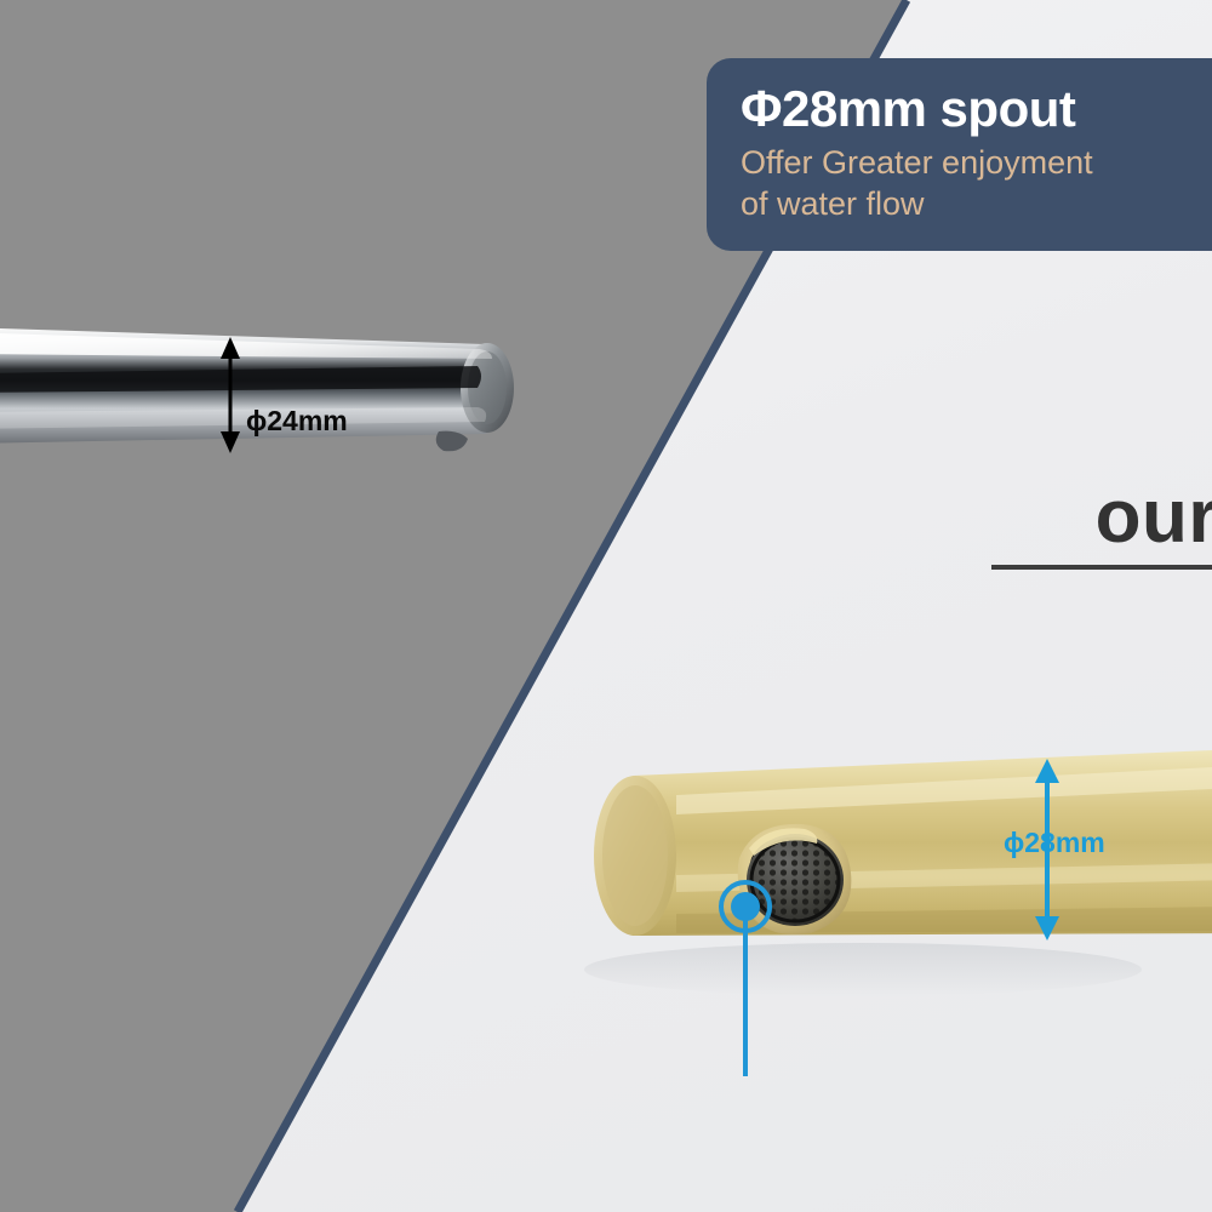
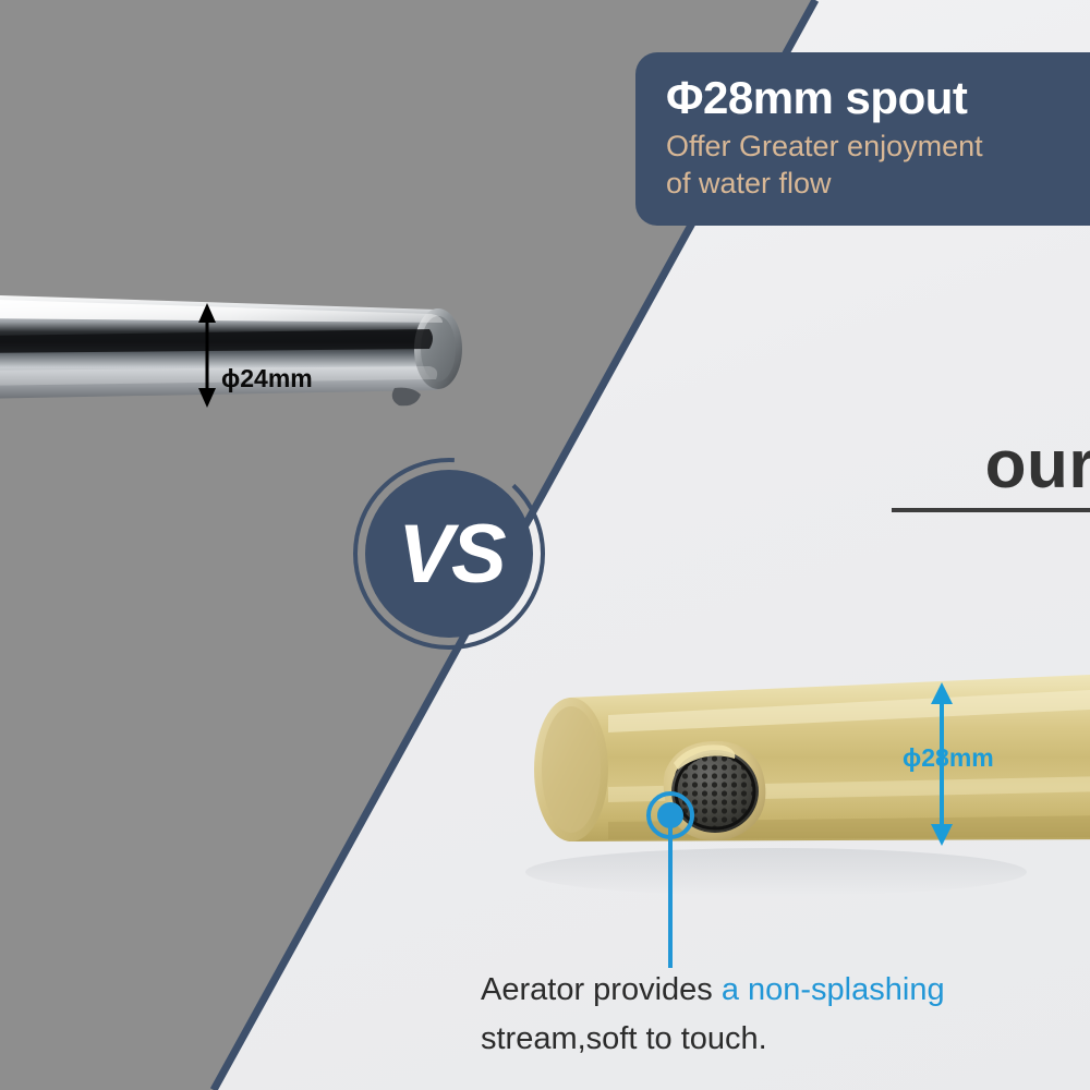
  ϕ24mm
  ϕ28mm
  our
  Φ28mm spout
  Offer Greater enjoyment
  of water flow
+ VS
+ Aerator provides a non-splashing
+ stream,soft to touch.
